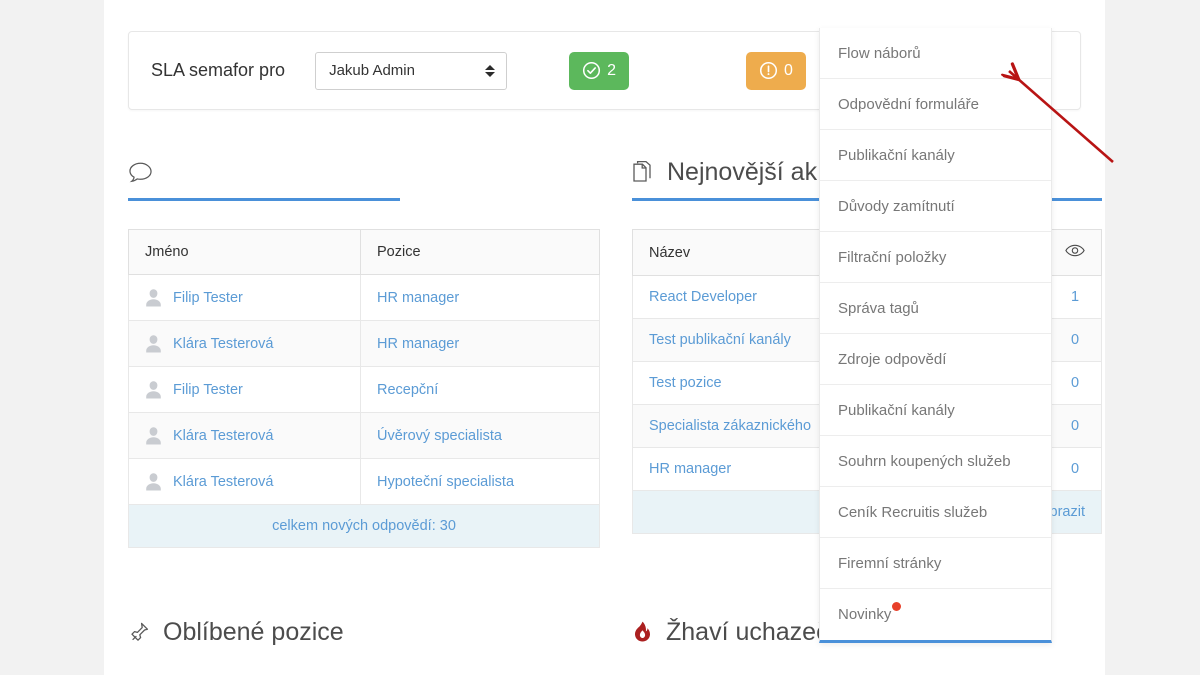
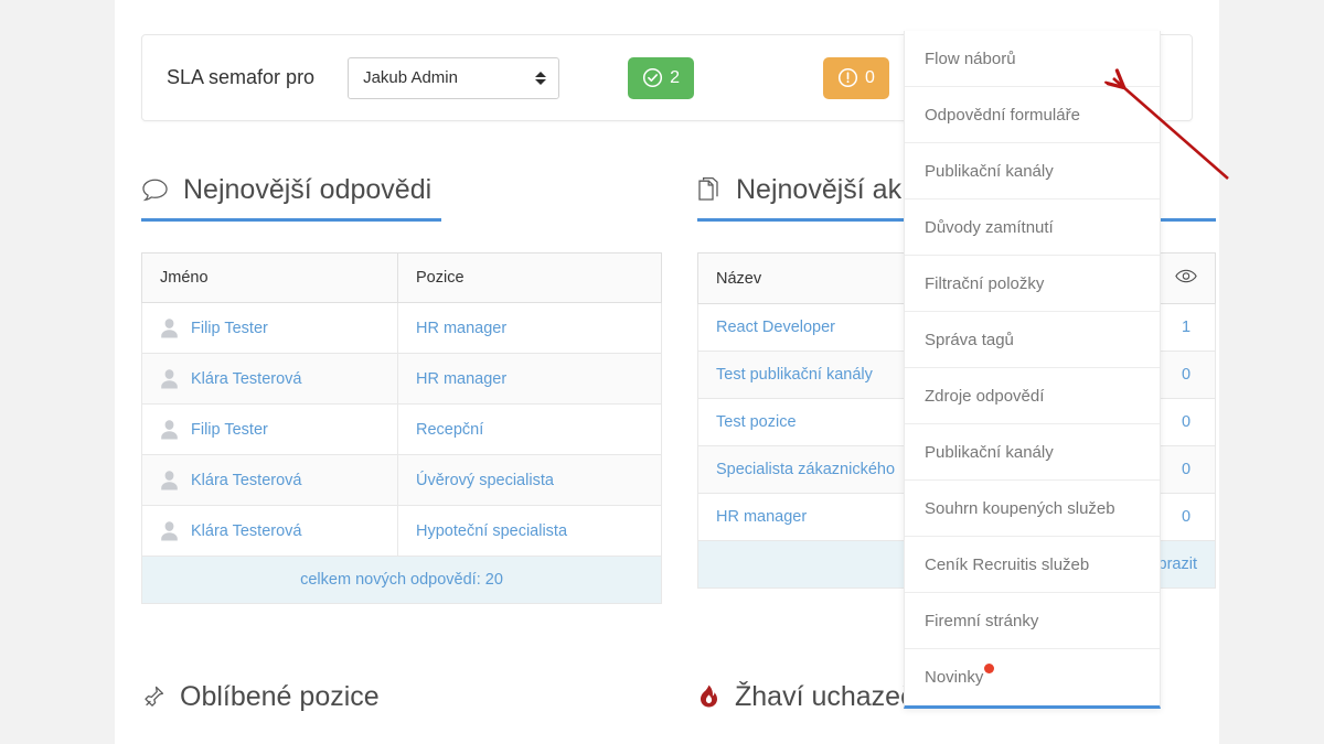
  SLA semafor pro
  Jakub Admin
  2
  0
+ Nejnovější odpovědi
  Jméno	Pozice
  Filip Tester	HR manager
  Klára Testerová	HR manager
  Filip Tester	Recepční
  Klára Testerová	Úvěrový specialista
  Klára Testerová	Hypoteční specialista
- celkem nových odpovědí: 30
+ celkem nových odpovědí: 20
  Nejnovější ak
  Název
  React Developer	1
  Test publikační kanály	0
  Test pozice	0
  Specialista zákaznického	0
  HR manager	0
  brazit
  Oblíbené pozice
  Žhaví uchaze
  Flow náborů
  Odpovědní formuláře
  Publikační kanály
  Důvody zamítnutí
  Filtrační položky
  Správa tagů
  Zdroje odpovědí
  Publikační kanály
  Souhrn koupených služeb
  Ceník Recruitis služeb
  Firemní stránky
  Novinky
